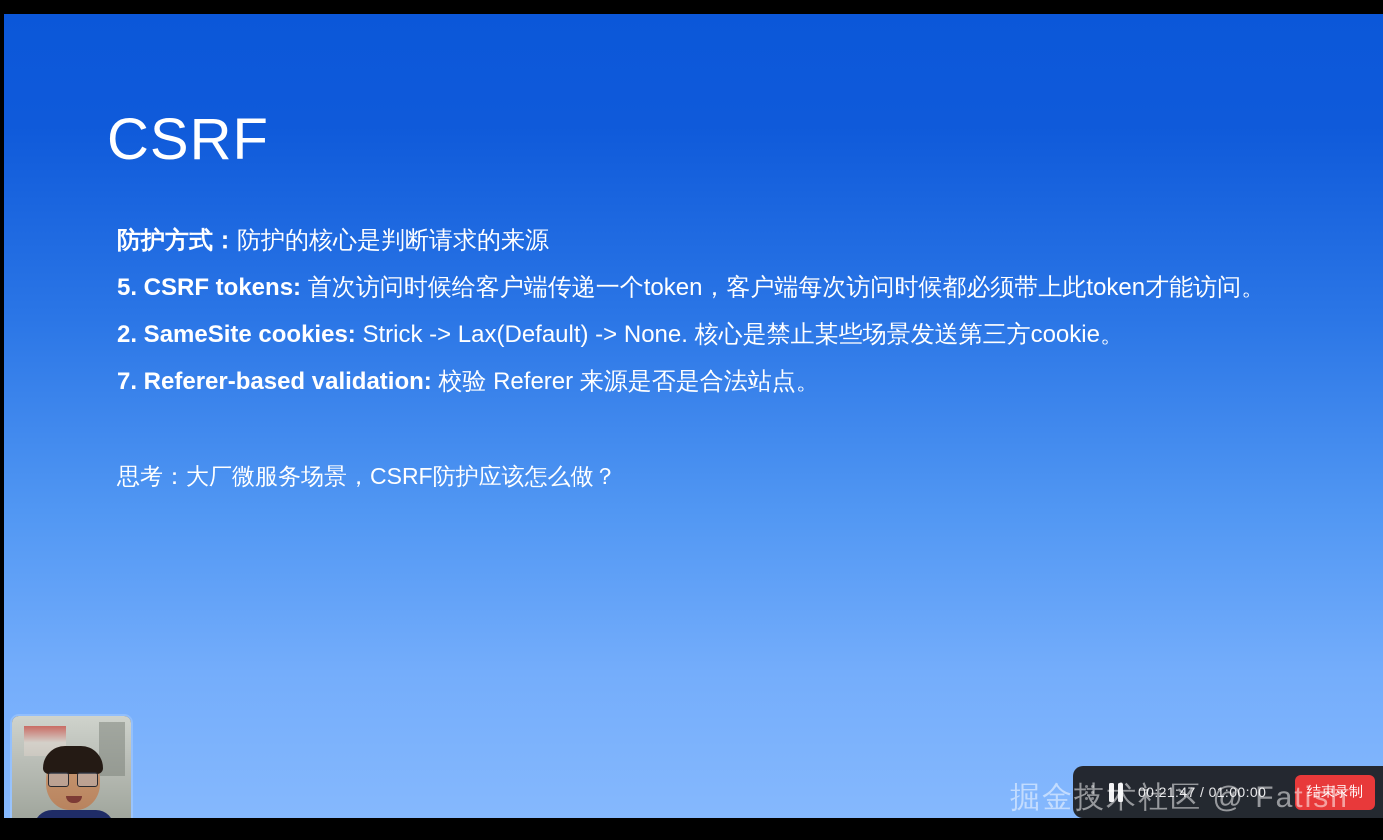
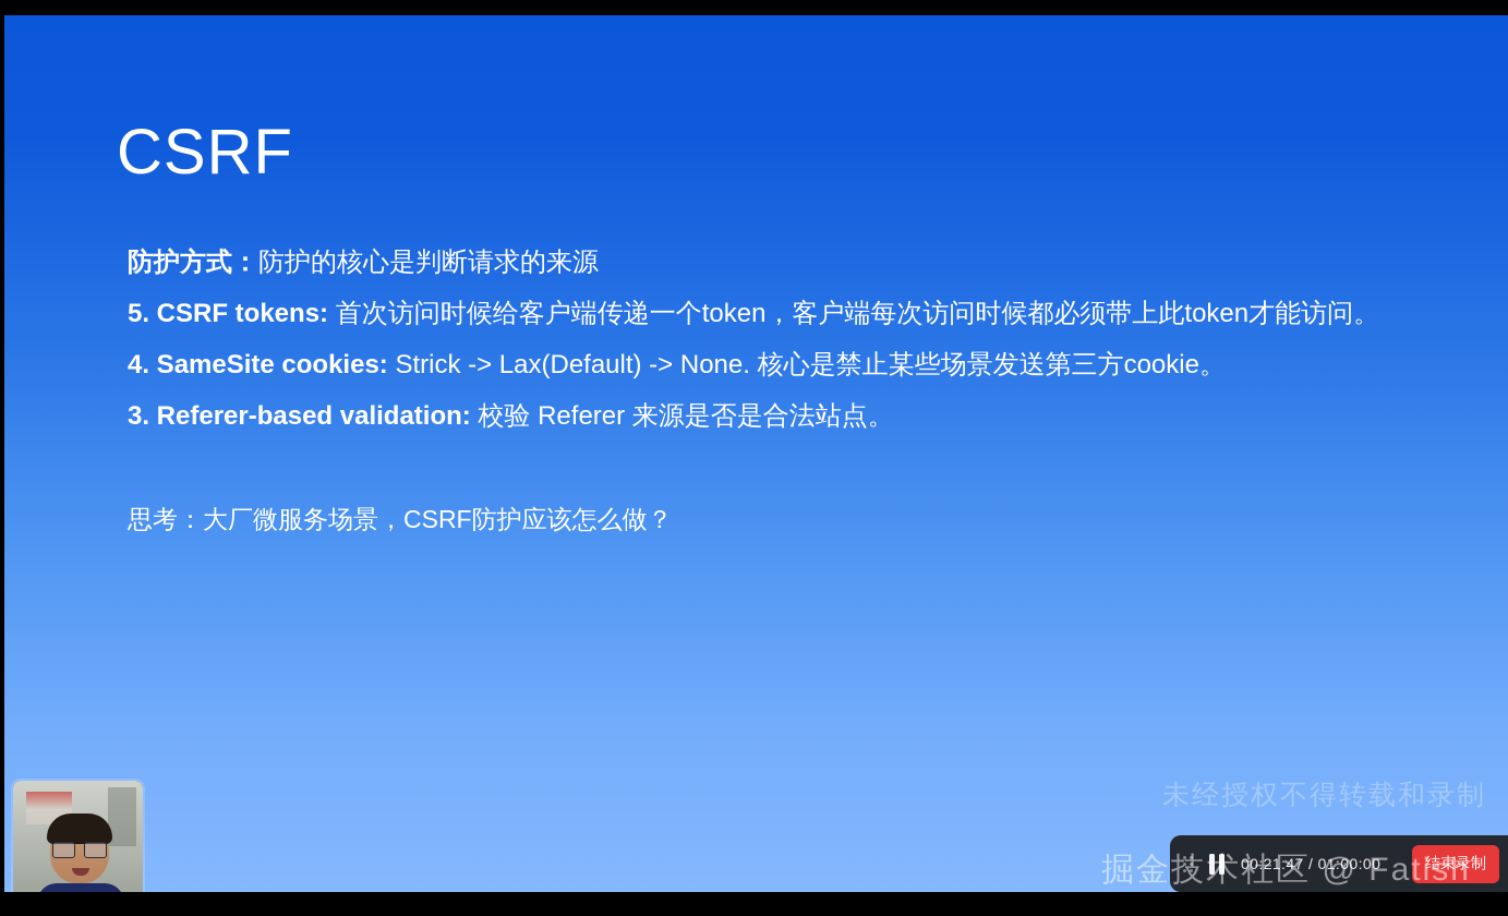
  CSRF
  防护方式：防护的核心是判断请求的来源
  5. CSRF tokens: 首次访问时候给客户端传递一个token，客户端每次访问时候都必须带上此token才能访问。
- 2. SameSite cookies: Strick -> Lax(Default) -> None. 核心是禁止某些场景发送第三方cookie。
+ 4. SameSite cookies: Strick -> Lax(Default) -> None. 核心是禁止某些场景发送第三方cookie。
- 7. Referer-based validation: 校验 Referer 来源是否是合法站点。
+ 3. Referer-based validation: 校验 Referer 来源是否是合法站点。
  思考：大厂微服务场景，CSRF防护应该怎么做？
+ 未经授权不得转载和录制
  00:21:47 / 01:00:00
  结束录制
  掘金技术社区 @ Fatish
